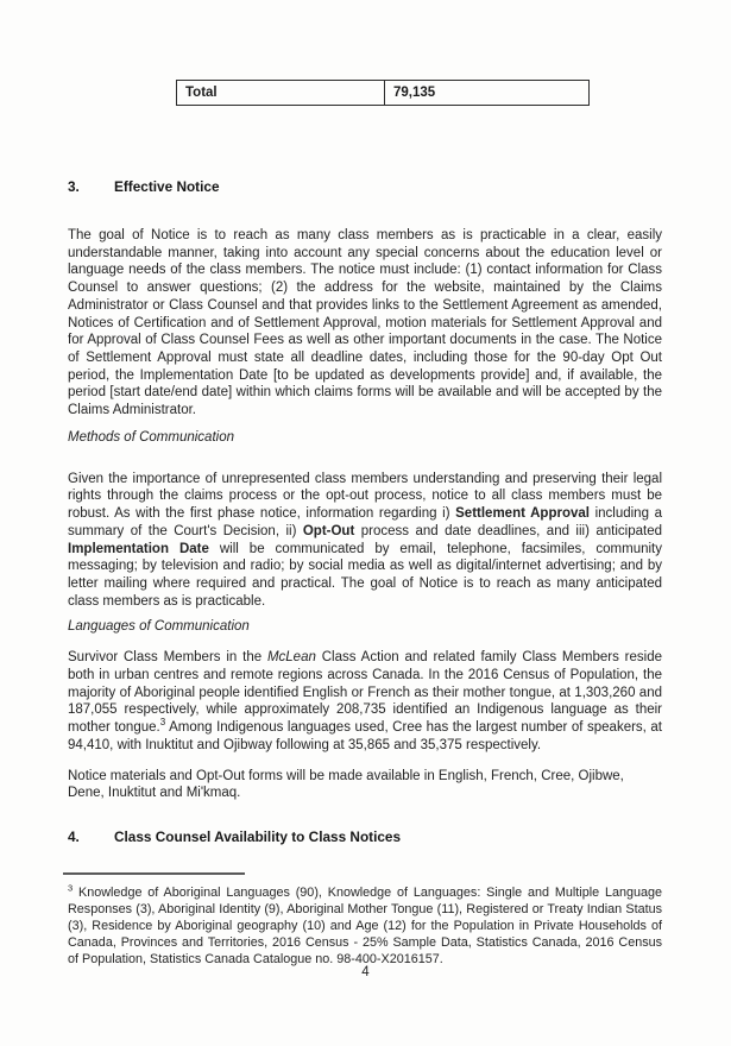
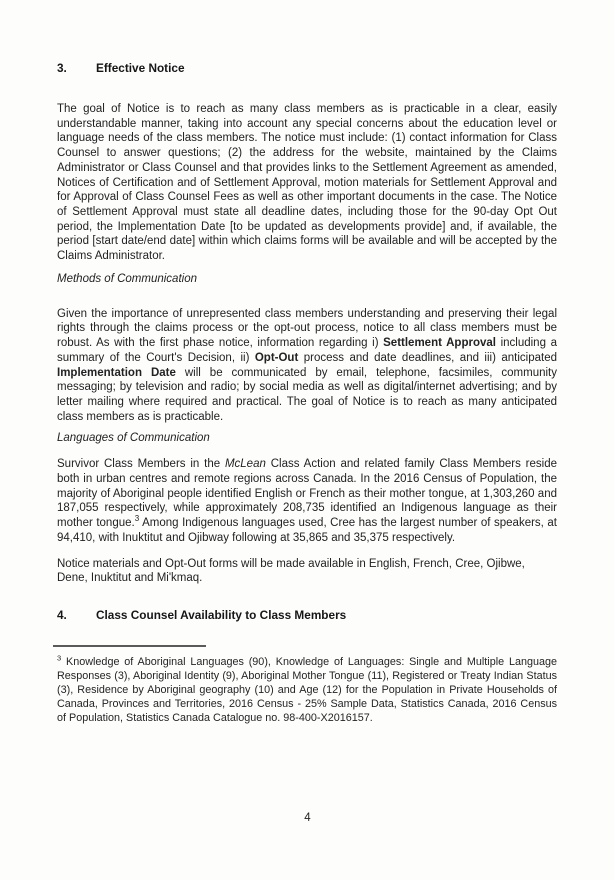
- Total	79,135
  3. Effective Notice
  The goal of Notice is to reach as many class members as is practicable in a clear, easily understandable manner, taking into account any special concerns about the education level or language needs of the class members. The notice must include: (1) contact information for Class Counsel to answer questions; (2) the address for the website, maintained by the Claims Administrator or Class Counsel and that provides links to the Settlement Agreement as amended, Notices of Certification and of Settlement Approval, motion materials for Settlement Approval and for Approval of Class Counsel Fees as well as other important documents in the case. The Notice of Settlement Approval must state all deadline dates, including those for the 90-day Opt Out period, the Implementation Date [to be updated as developments provide] and, if available, the period [start date/end date] within which claims forms will be available and will be accepted by the Claims Administrator.
  Methods of Communication
  Given the importance of unrepresented class members understanding and preserving their legal rights through the claims process or the opt-out process, notice to all class members must be robust. As with the first phase notice, information regarding i) Settlement Approval including a summary of the Court's Decision, ii) Opt-Out process and date deadlines, and iii) anticipated Implementation Date will be communicated by email, telephone, facsimiles, community messaging; by television and radio; by social media as well as digital/internet advertising; and by letter mailing where required and practical. The goal of Notice is to reach as many anticipated class members as is practicable.
  Languages of Communication
  Survivor Class Members in the McLean Class Action and related family Class Members reside both in urban centres and remote regions across Canada. In the 2016 Census of Population, the majority of Aboriginal people identified English or French as their mother tongue, at 1,303,260 and 187,055 respectively, while approximately 208,735 identified an Indigenous language as their mother tongue.3 Among Indigenous languages used, Cree has the largest number of speakers, at 94,410, with Inuktitut and Ojibway following at 35,865 and 35,375 respectively.
  Notice materials and Opt-Out forms will be made available in English, French, Cree, Ojibwe, Dene, Inuktitut and Mi'kmaq.
- 4. Class Counsel Availability to Class Notices
+ 4. Class Counsel Availability to Class Members
  3 Knowledge of Aboriginal Languages (90), Knowledge of Languages: Single and Multiple Language Responses (3), Aboriginal Identity (9), Aboriginal Mother Tongue (11), Registered or Treaty Indian Status (3), Residence by Aboriginal geography (10) and Age (12) for the Population in Private Households of Canada, Provinces and Territories, 2016 Census - 25% Sample Data, Statistics Canada, 2016 Census of Population, Statistics Canada Catalogue no. 98-400-X2016157.
  4
